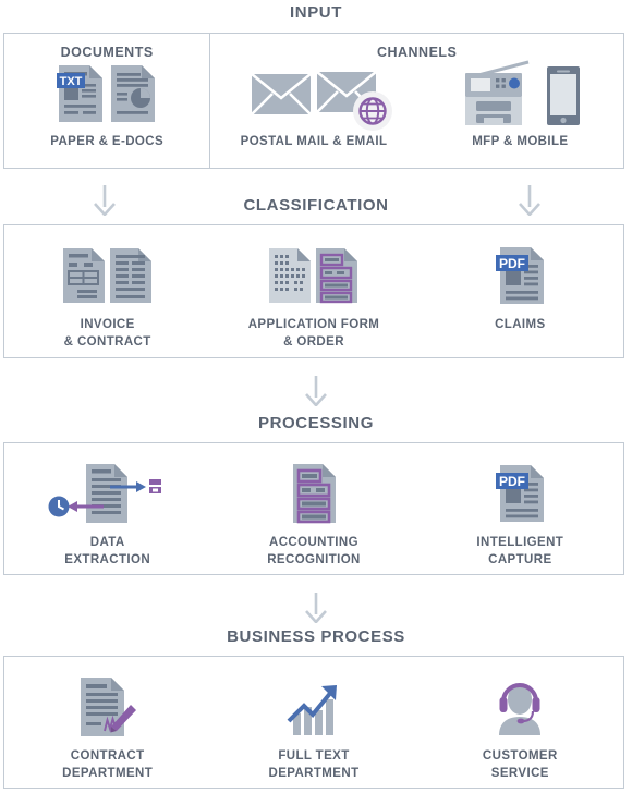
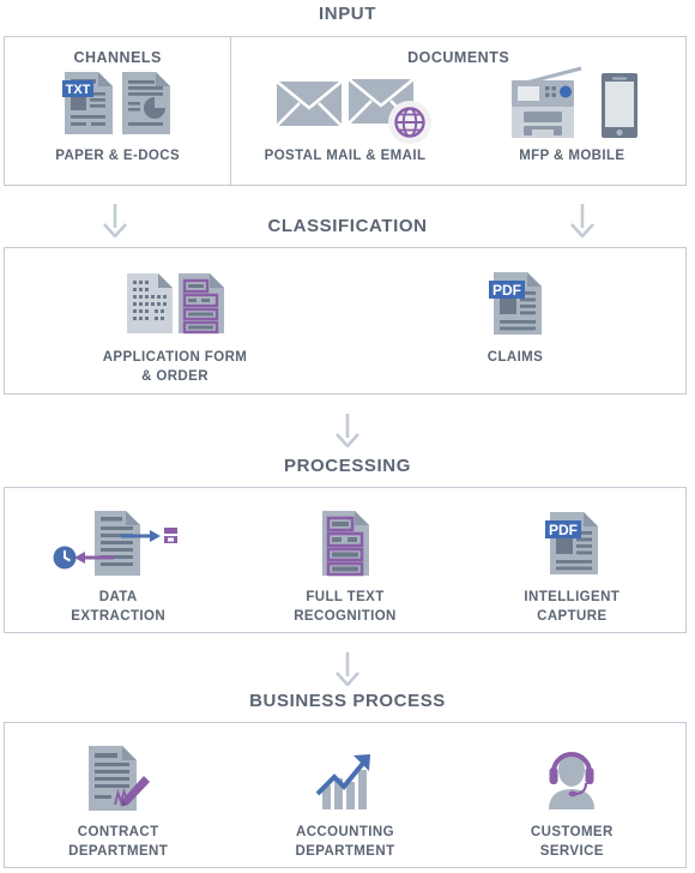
  INPUT
- DOCUMENTS
+ CHANNELS
  TXT
  PAPER & E-DOCS
- CHANNELS
+ DOCUMENTS
  POSTAL MAIL & EMAIL
  MFP & MOBILE
  CLASSIFICATION
- INVOICE
- & CONTRACT
  APPLICATION FORM
  & ORDER
  PDF
  CLAIMS
  PROCESSING
  DATA
  EXTRACTION
- ACCOUNTING
+ FULL TEXT
  RECOGNITION
  PDF
  INTELLIGENT
  CAPTURE
  BUSINESS PROCESS
  CONTRACT
  DEPARTMENT
- FULL TEXT
+ ACCOUNTING
  DEPARTMENT
  CUSTOMER
  SERVICE
